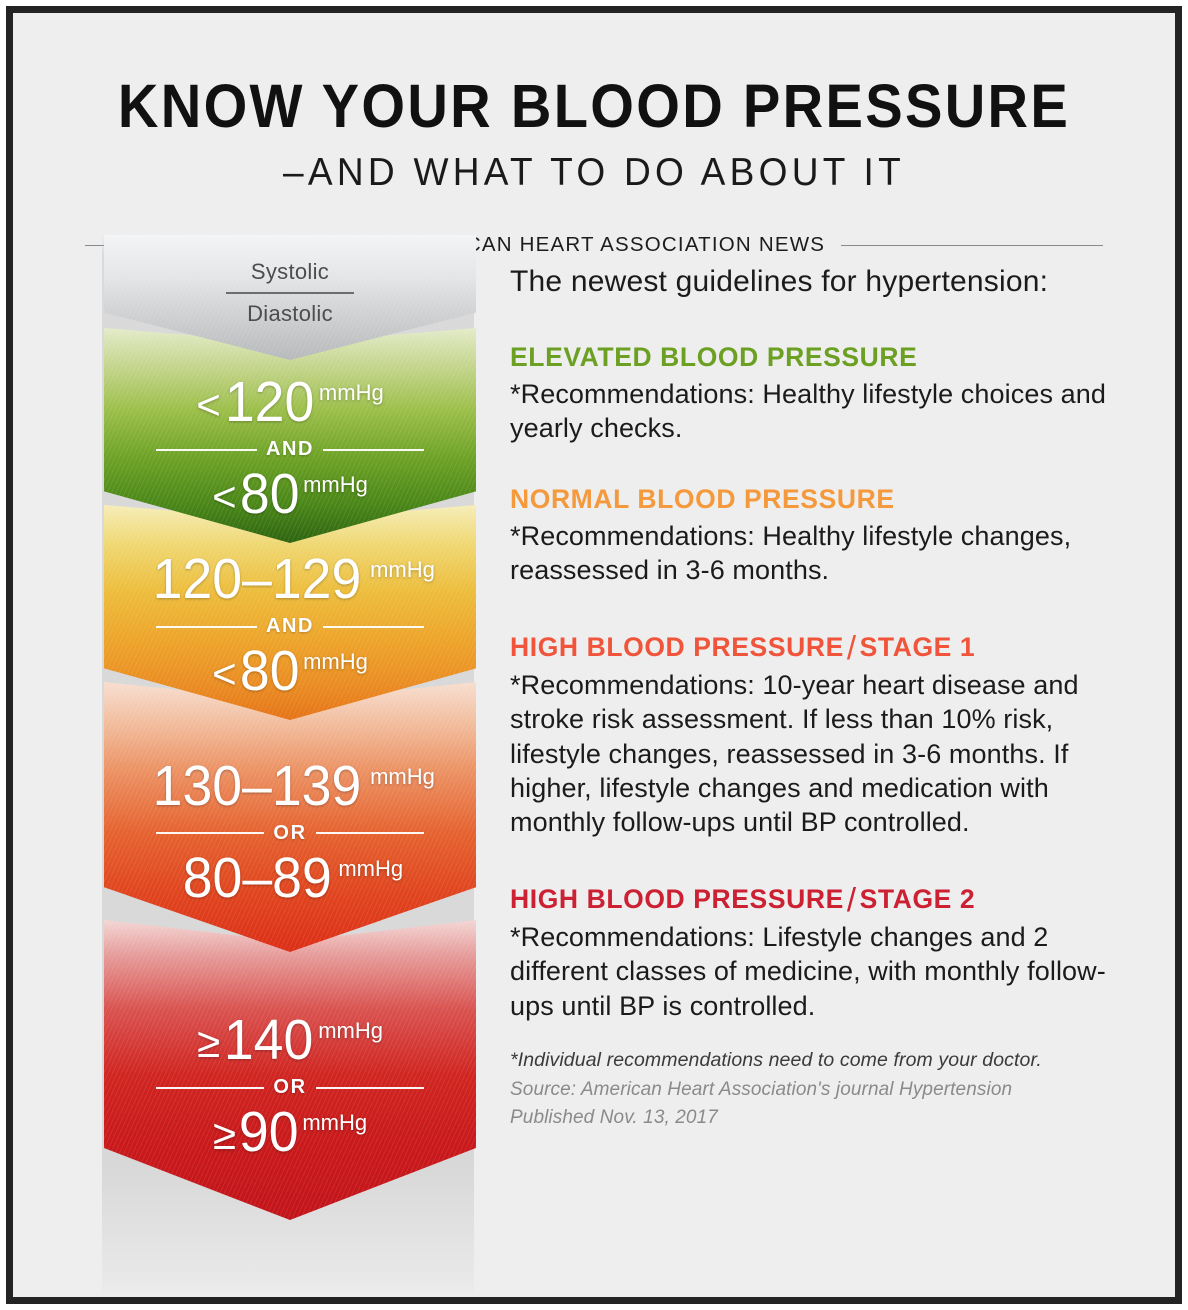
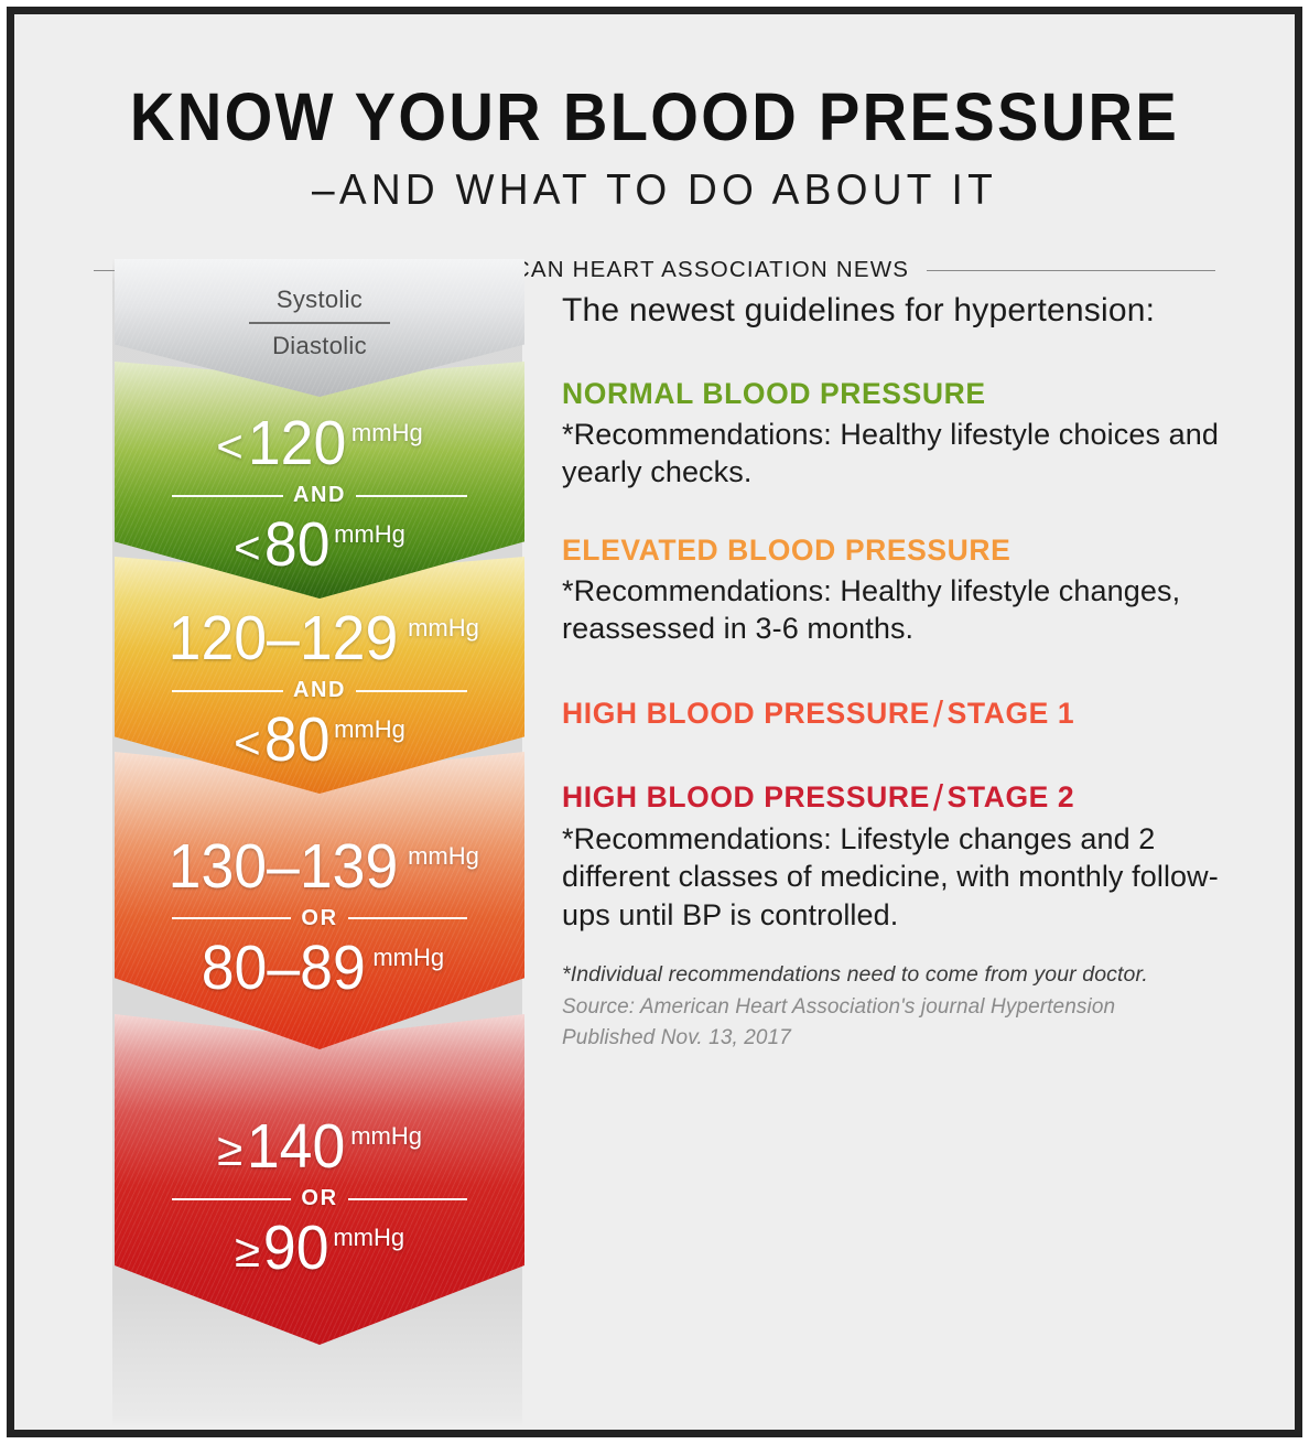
  KNOW YOUR BLOOD PRESSURE
  –AND WHAT TO DO ABOUT IT
  AN HEART ASSOCIATION NEWS
  Systolic
  Diastolic
  <
  120
  mmHg
  AND
  <
  80
  mmHg
  120–129
  mmHg
  AND
  <
  80
  mmHg
  130–139
  mmHg
  OR
  80–89
  mmHg
  ≥
  140
  mmHg
  OR
  ≥
  90
  mmHg
  The newest guidelines for hypertension:
- ELEVATED BLOOD PRESSURE
+ NORMAL BLOOD PRESSURE
  *Recommendations: Healthy lifestyle choices and yearly checks.
- NORMAL BLOOD PRESSURE
+ ELEVATED BLOOD PRESSURE
  *Recommendations: Healthy lifestyle changes, reassessed in 3-6 months.
  HIGH BLOOD PRESSURE/STAGE 1
- *Recommendations: 10-year heart disease and stroke risk assessment. If less than 10% risk, lifestyle changes, reassessed in 3-6 months. If higher, lifestyle changes and medication with monthly follow-ups until BP controlled.
  HIGH BLOOD PRESSURE/STAGE 2
  *Recommendations: Lifestyle changes and 2 different classes of medicine, with monthly follow-ups until BP is controlled.
  *Individual recommendations need to come from your doctor.
  Source: American Heart Association's journal Hypertension
  Published Nov. 13, 2017
